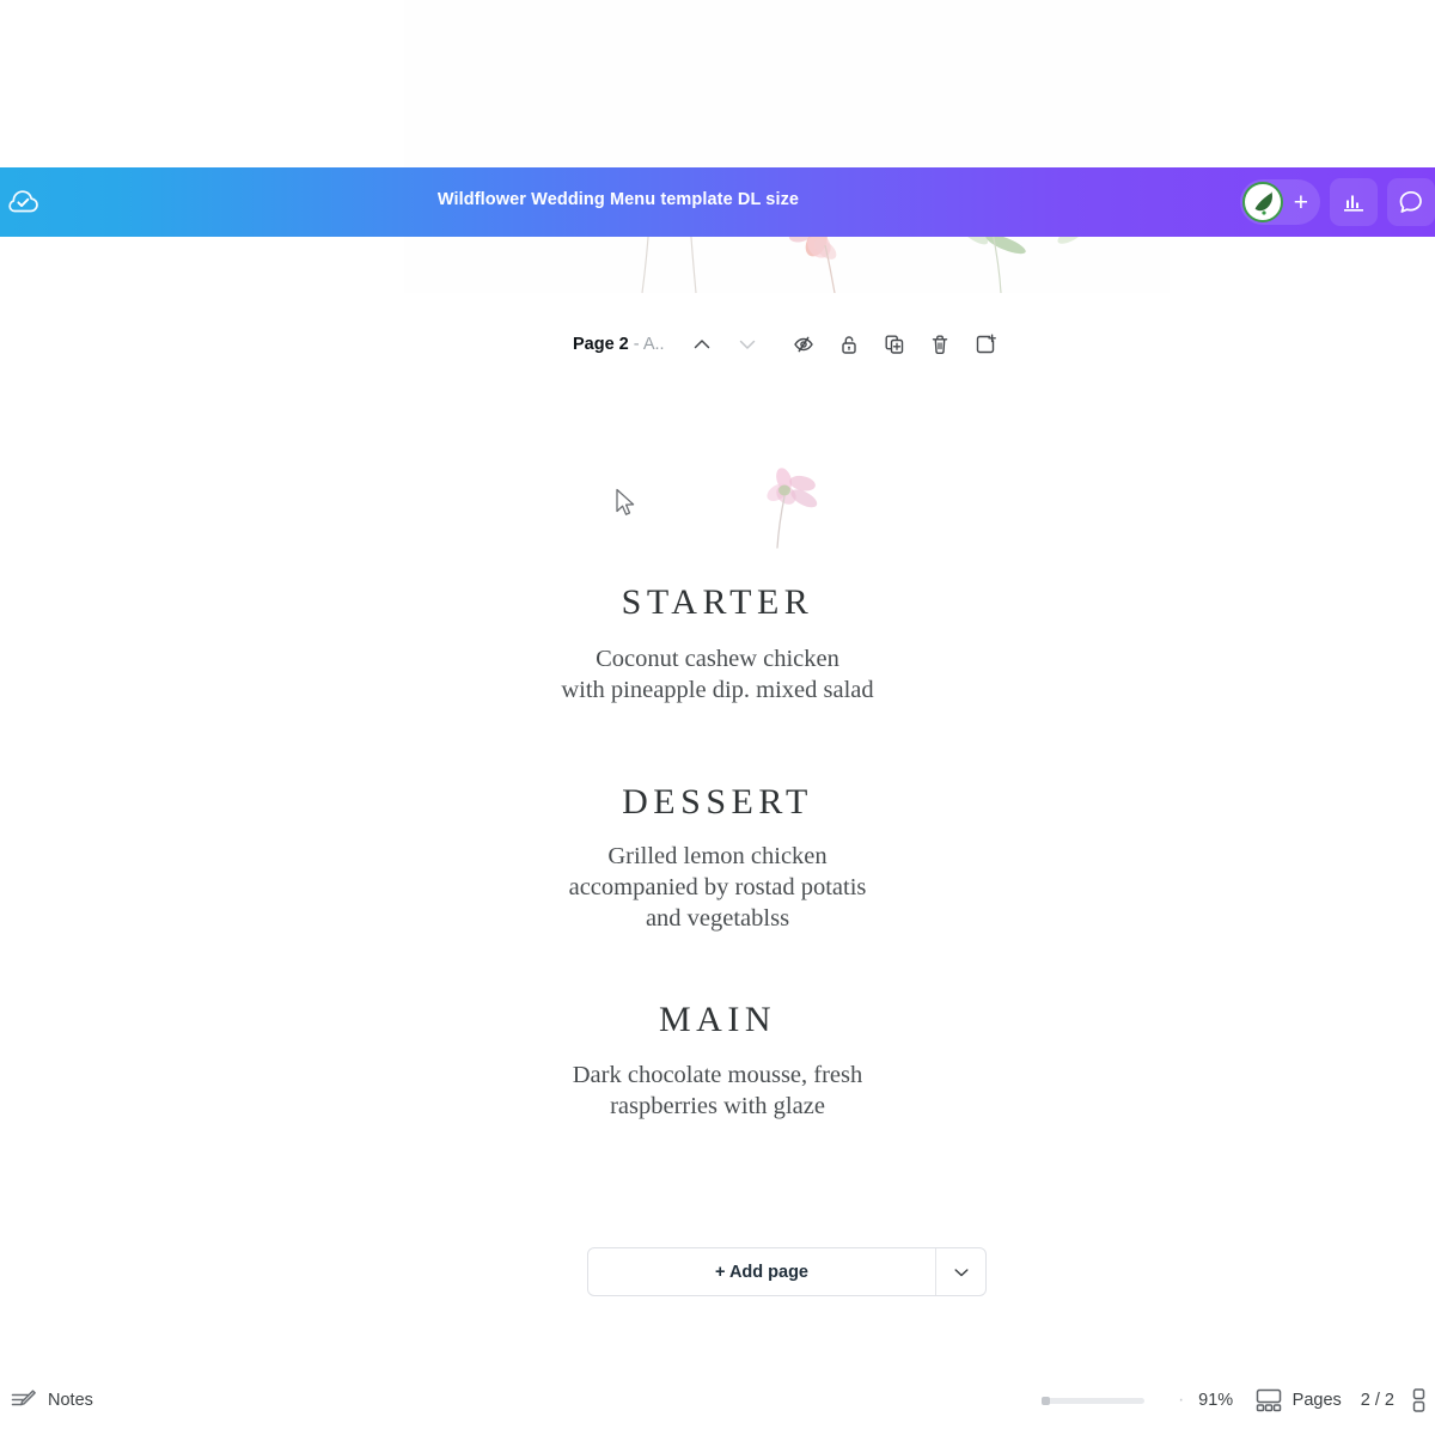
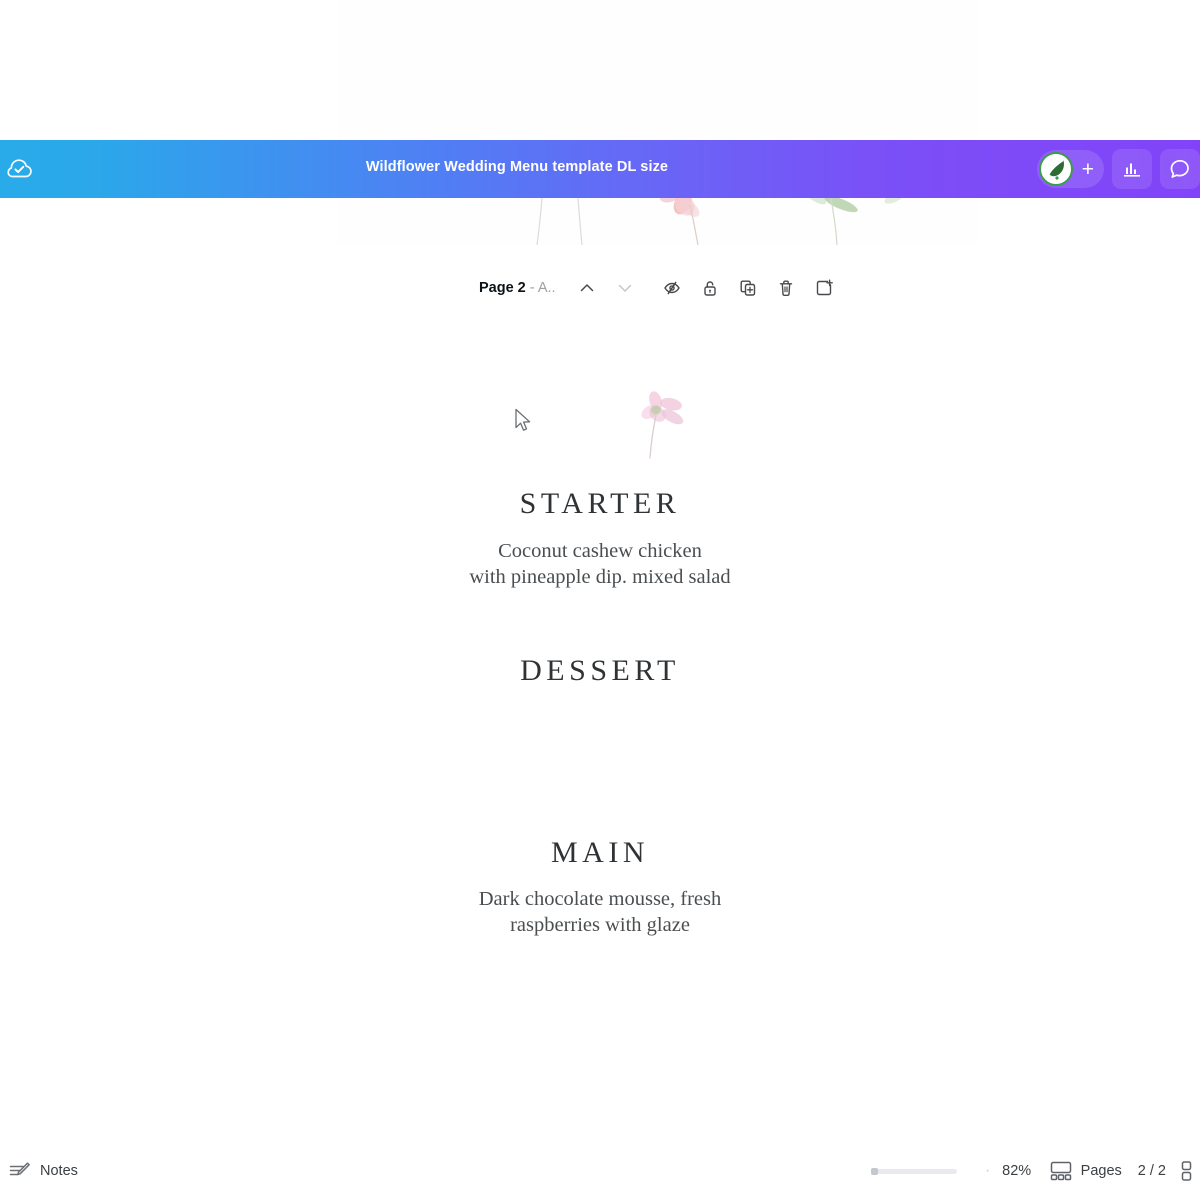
  Wildflower Wedding Menu template DL size
  +
  Page 2 - A..
  STARTER
  Coconut cashew chicken
  with pineapple dip. mixed salad
  DESSERT
- Grilled lemon chicken
- accompanied by rostad potatis
- and vegetablss
  MAIN
  Dark chocolate mousse, fresh
  raspberries with glaze
- + Add page
  Notes
  ·
- 91%
+ 82%
  Pages
  2 / 2
